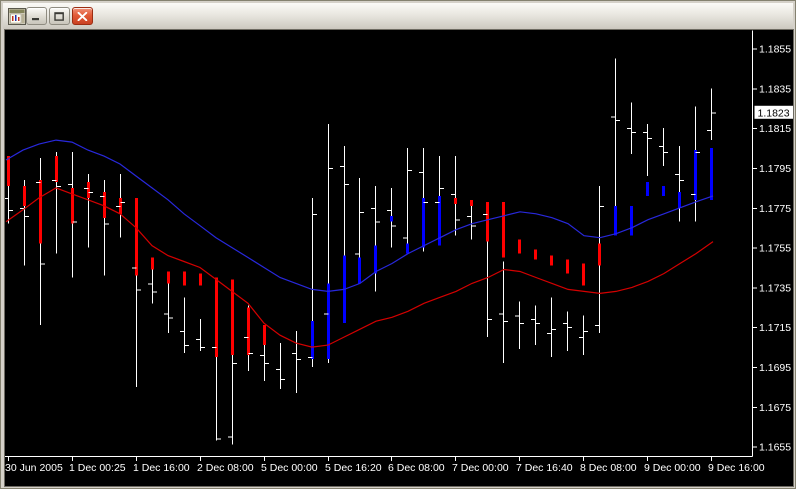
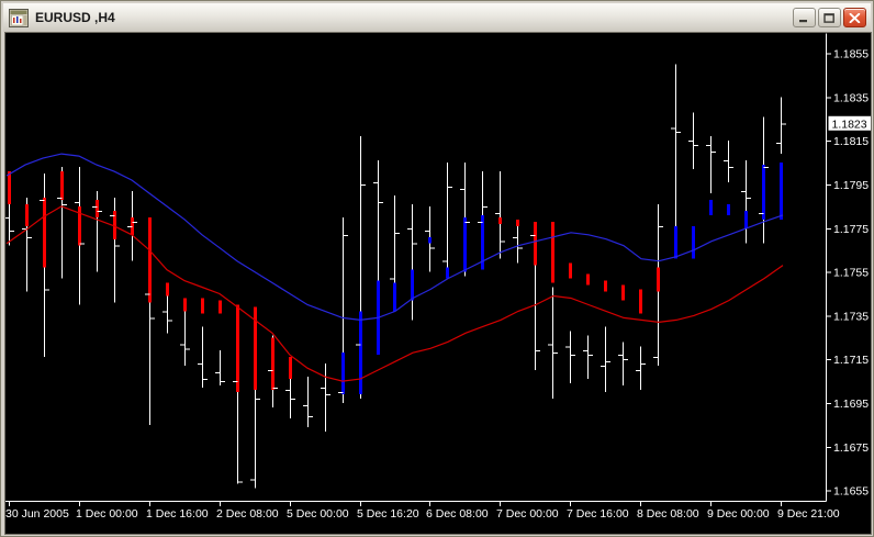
+ EURUSD ,H4
  1.1855
  1.1835
  1.1815
  1.1795
  1.1775
  1.1755
  1.1735
  1.1715
  1.1695
  1.1675
  1.1655
  30 Jun 2005
- 1 Dec 00:25
+ 1 Dec 00:00
  1 Dec 16:00
  2 Dec 08:00
  5 Dec 00:00
  5 Dec 16:20
  6 Dec 08:00
  7 Dec 00:00
- 7 Dec 16:40
+ 7 Dec 16:00
  8 Dec 08:00
  9 Dec 00:00
- 9 Dec 16:00
+ 9 Dec 21:00
  1.1823
